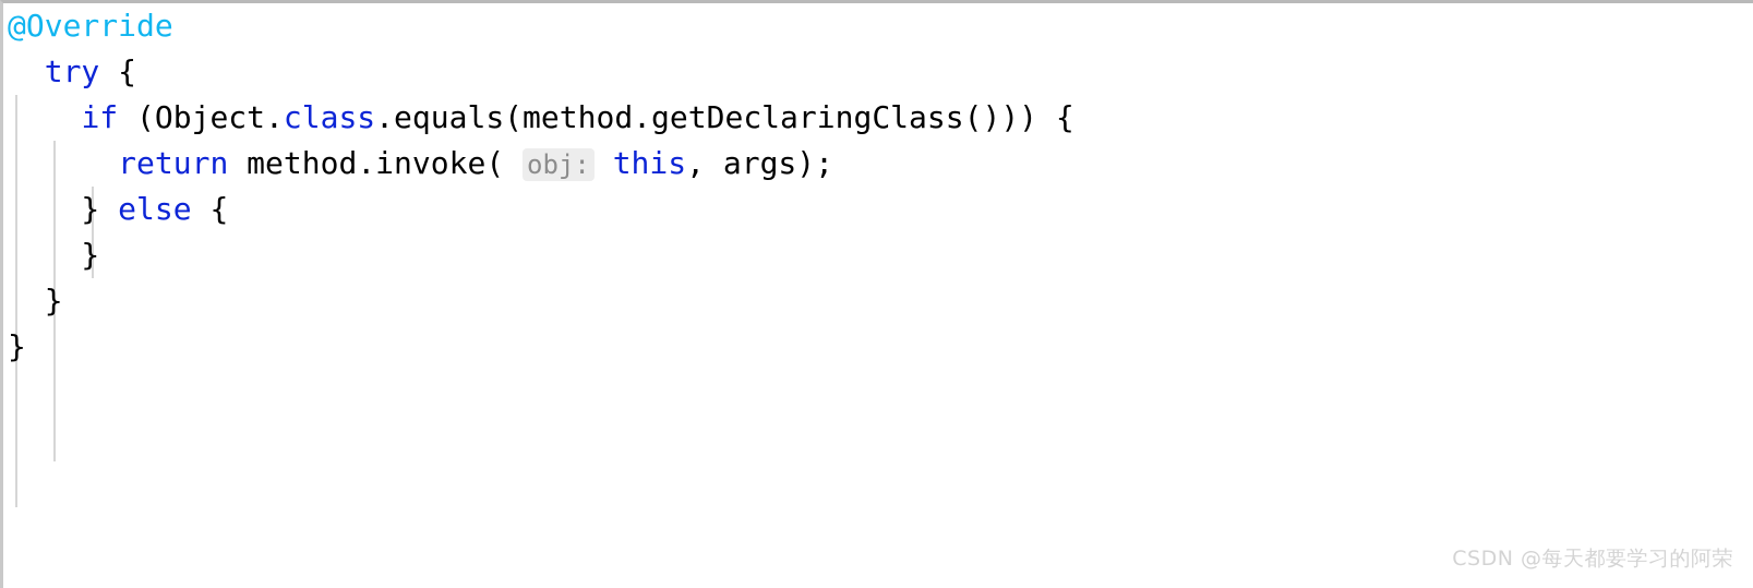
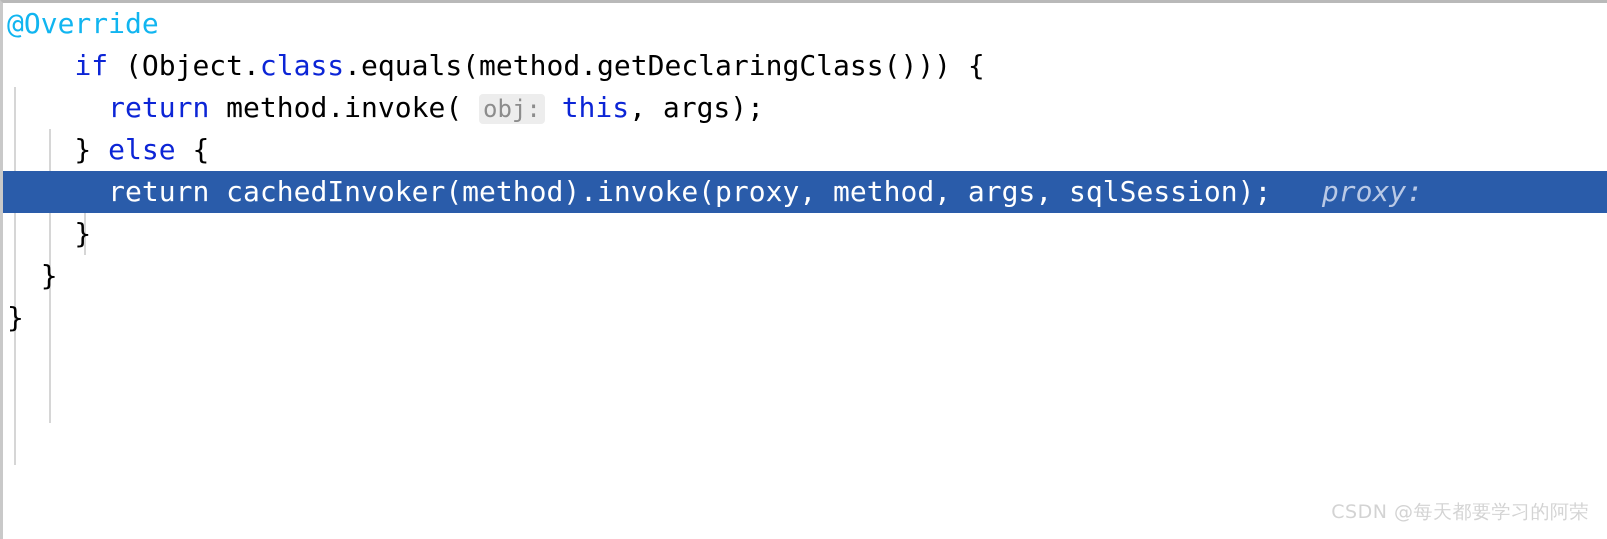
  @Override
- try {
  if (Object.class.equals(method.getDeclaringClass())) {
  return method.invoke( obj: this, args);
  } else {
+ return cachedInvoker(method).invoke(proxy, method, args, sqlSession); proxy:
  }
  }
  }
  CSDN @每天都要学习的阿荣
